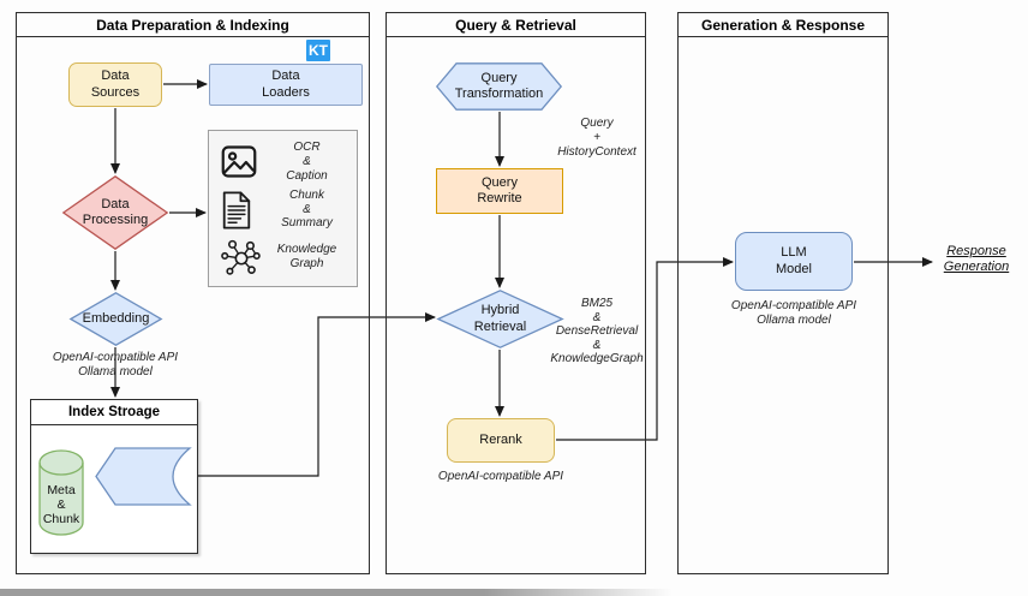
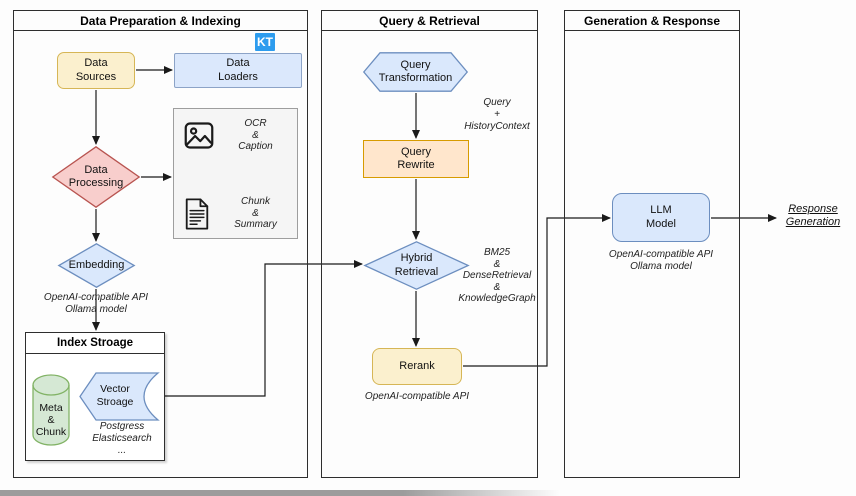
  Data Preparation & Indexing
  Query & Retrieval
  Generation & Response
  KT
  Data
  Sources
  Data
  Loaders
  Data
  Processing
  OCR
  &
  Caption
  Chunk
  &
  Summary
- Knowledge
- Graph
  Embedding
  OpenAI-compatible API
  Ollama model
  Index Stroage
  Meta
  &
  Chunk
+ Vector
+ Stroage
+ Postgress
+ Elasticsearch
+ ...
  Query
  Transformation
  Query
  +
  HistoryContext
  Query
  Rewrite
  Hybrid
  Retrieval
  BM25
  &
  DenseRetrieval
  &
  KnowledgeGraph
  Rerank
  OpenAI-compatible API
  LLM
  Model
  OpenAI-compatible API
  Ollama model
  Response
  Generation
